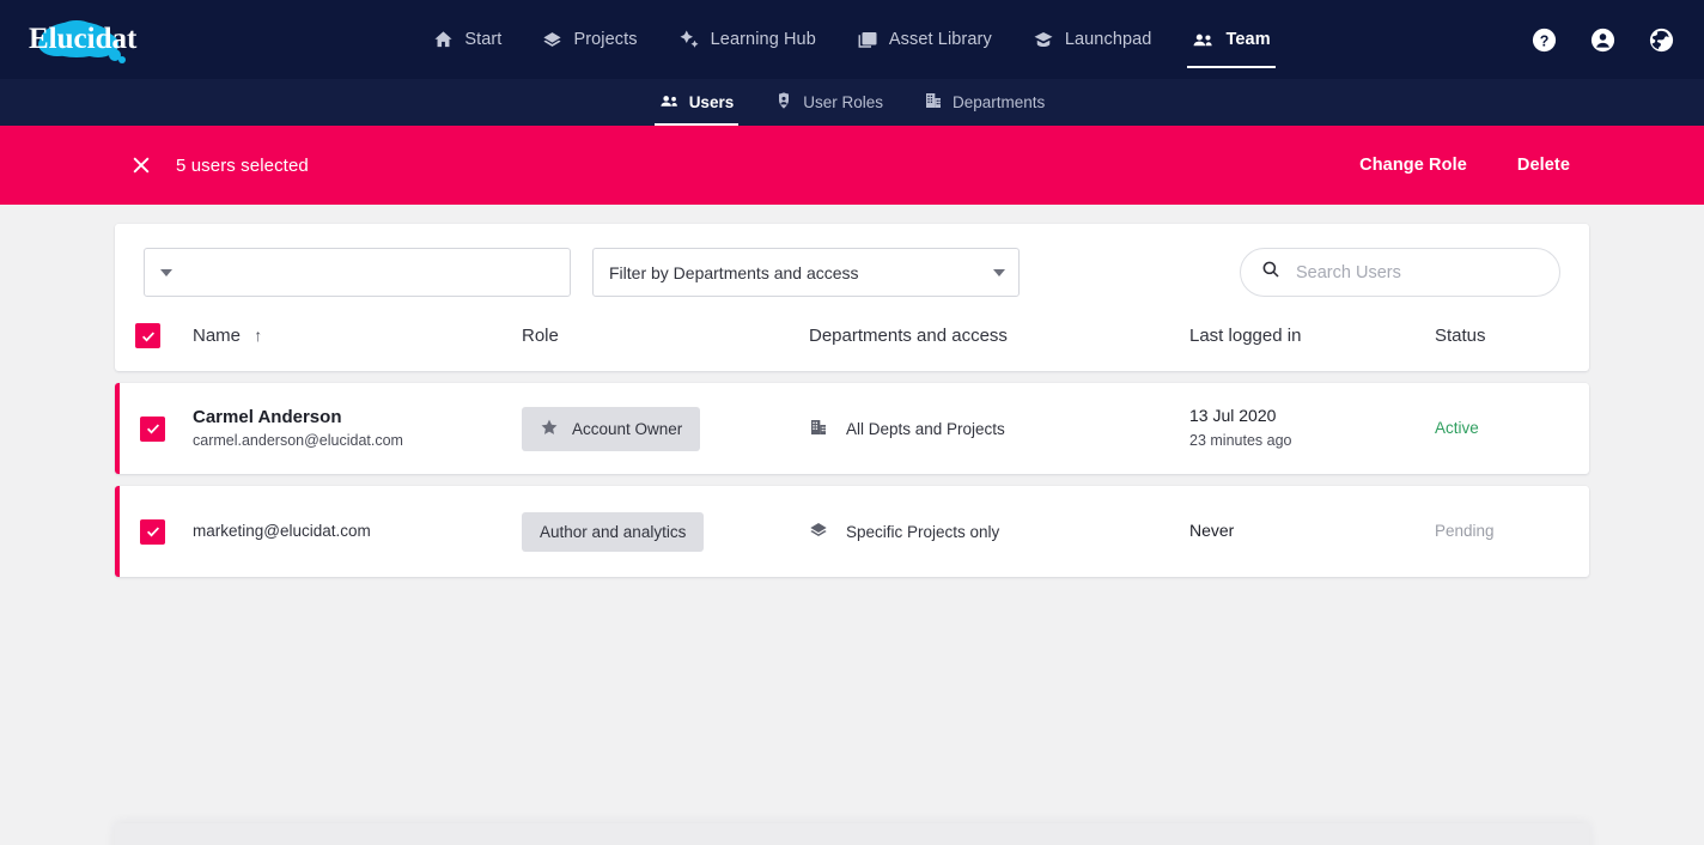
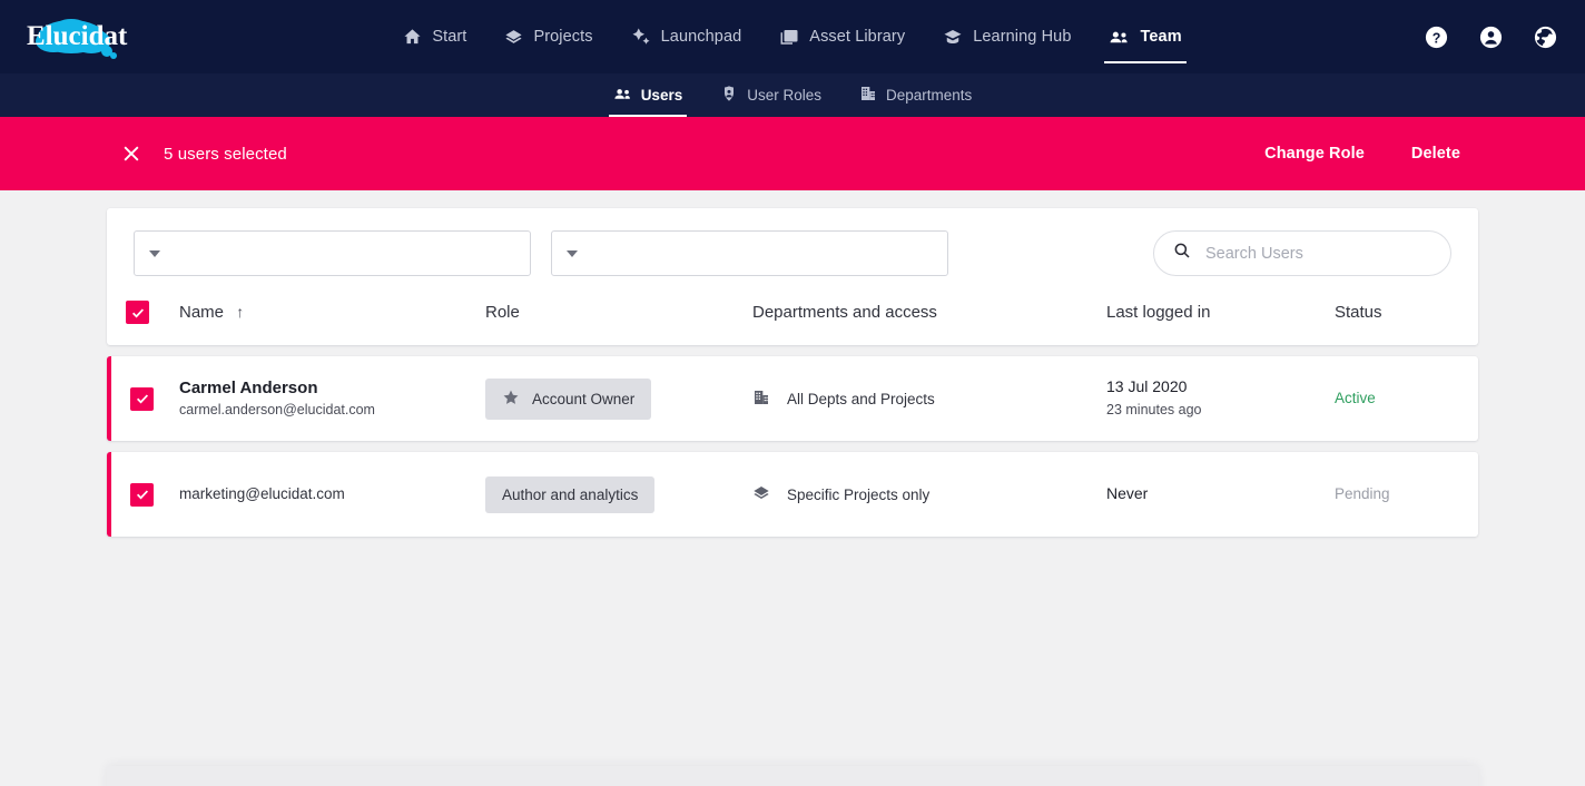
  Elucidat
  Start
  Projects
- Learning Hub
+ Launchpad
  Asset Library
- Launchpad
+ Learning Hub
  Team
  ?
  Users
  User Roles
  Departments
  5 users selected
  Change Role
  Delete
- Filter by Departments and access
  Search Users
  	Name ↑	Role	Departments and access	Last logged in	Status
  	Carmel Anderson carmel.anderson@elucidat.com	Account Owner	All Depts and Projects	13 Jul 2020 23 minutes ago	Active
  	marketing@elucidat.com	Author and analytics	Specific Projects only	Never	Pending
